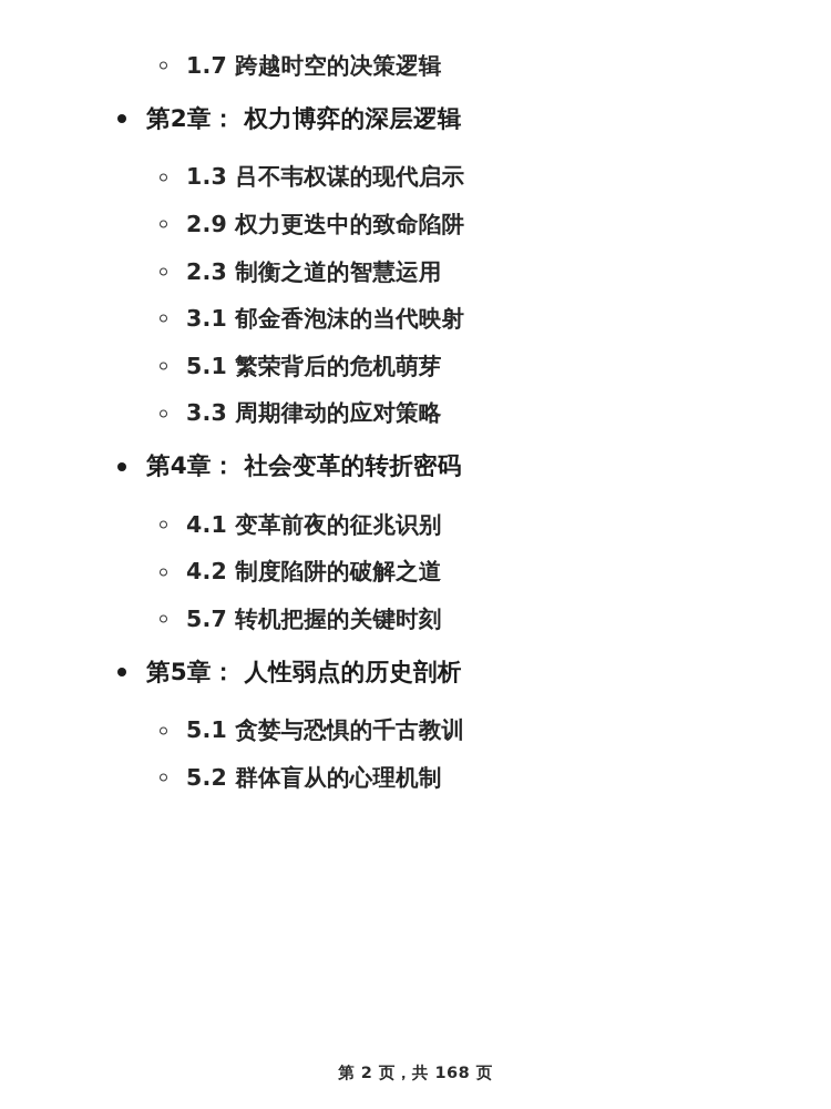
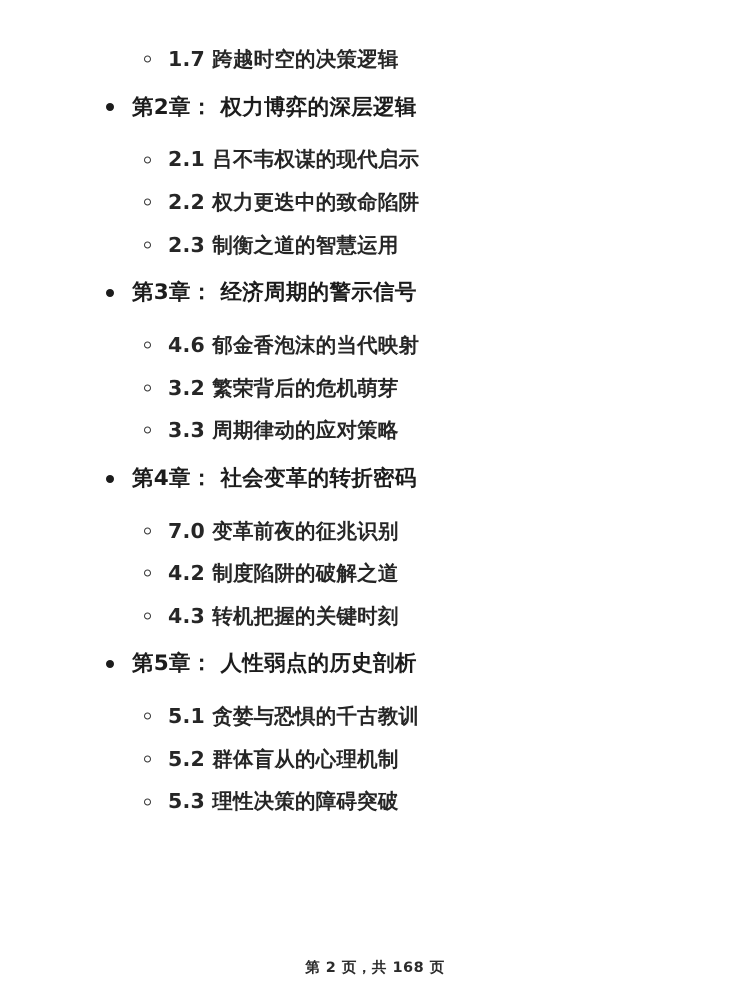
  1.7 跨越时空的决策逻辑
  第2章： 权力博弈的深层逻辑
- 1.3 吕不韦权谋的现代启示
+ 2.1 吕不韦权谋的现代启示
- 2.9 权力更迭中的致命陷阱
+ 2.2 权力更迭中的致命陷阱
  2.3 制衡之道的智慧运用
+ 第3章： 经济周期的警示信号
- 3.1 郁金香泡沫的当代映射
+ 4.6 郁金香泡沫的当代映射
- 5.1 繁荣背后的危机萌芽
+ 3.2 繁荣背后的危机萌芽
  3.3 周期律动的应对策略
  第4章： 社会变革的转折密码
- 4.1 变革前夜的征兆识别
+ 7.0 变革前夜的征兆识别
  4.2 制度陷阱的破解之道
- 5.7 转机把握的关键时刻
+ 4.3 转机把握的关键时刻
  第5章： 人性弱点的历史剖析
  5.1 贪婪与恐惧的千古教训
  5.2 群体盲从的心理机制
+ 5.3 理性决策的障碍突破
  第 2 页，共 168 页
